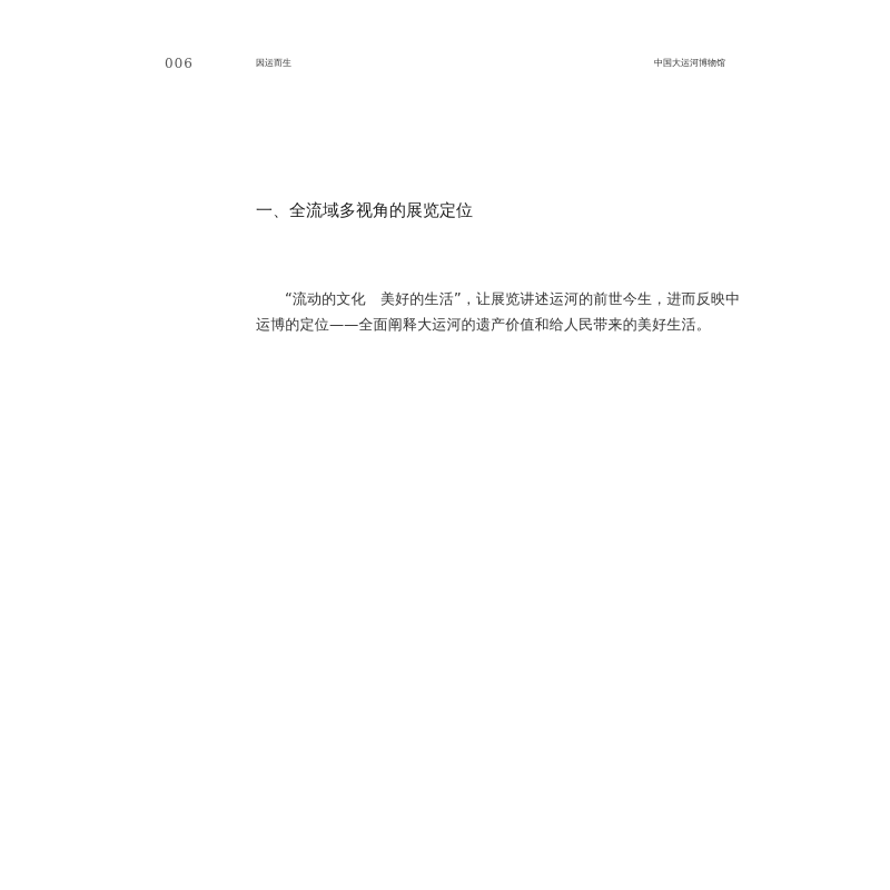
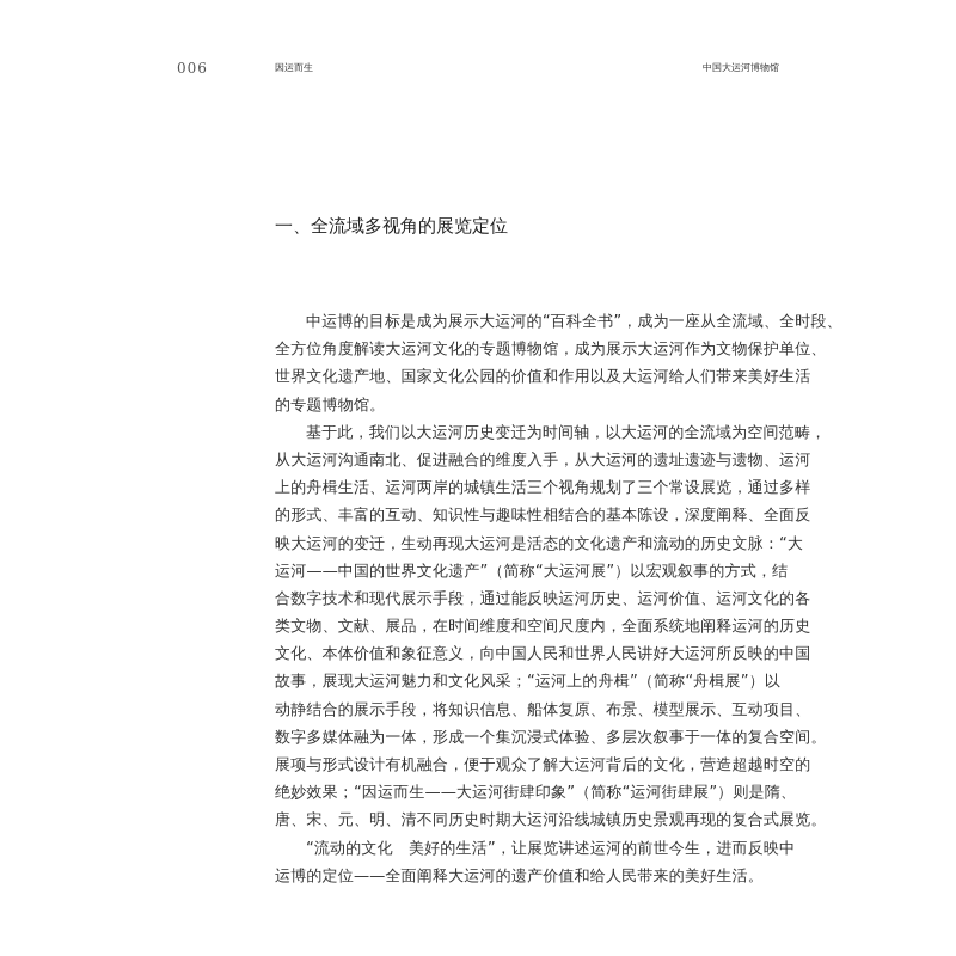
  006
  因运而生
  中国大运河博物馆
  一、全流域多视角的展览定位
+ 中运博的目标是成为展示大运河的“百科全书”，成为一座从全流域、全时段、
+ 全方位角度解读大运河文化的专题博物馆，成为展示大运河作为文物保护单位、
+ 世界文化遗产地、国家文化公园的价值和作用以及大运河给人们带来美好生活
+ 的专题博物馆。
+ 基于此，我们以大运河历史变迁为时间轴，以大运河的全流域为空间范畴，
+ 从大运河沟通南北、促进融合的维度入手，从大运河的遗址遗迹与遗物、运河
+ 上的舟楫生活、运河两岸的城镇生活三个视角规划了三个常设展览，通过多样
+ 的形式、丰富的互动、知识性与趣味性相结合的基本陈设，深度阐释、全面反
+ 映大运河的变迁，生动再现大运河是活态的文化遗产和流动的历史文脉：“大
+ 运河——中国的世界文化遗产”（简称“大运河展”）以宏观叙事的方式，结
+ 合数字技术和现代展示手段，通过能反映运河历史、运河价值、运河文化的各
+ 类文物、文献、展品，在时间维度和空间尺度内，全面系统地阐释运河的历史
+ 文化、本体价值和象征意义，向中国人民和世界人民讲好大运河所反映的中国
+ 故事，展现大运河魅力和文化风采；“运河上的舟楫”（简称“舟楫展”）以
+ 动静结合的展示手段，将知识信息、船体复原、布景、模型展示、互动项目、
+ 数字多媒体融为一体，形成一个集沉浸式体验、多层次叙事于一体的复合空间。
+ 展项与形式设计有机融合，便于观众了解大运河背后的文化，营造超越时空的
+ 绝妙效果；“因运而生——大运河街肆印象”（简称“运河街肆展”）则是隋、
+ 唐、宋、元、明、清不同历史时期大运河沿线城镇历史景观再现的复合式展览。
  “流动的文化 美好的生活”，让展览讲述运河的前世今生，进而反映中
  运博的定位——全面阐释大运河的遗产价值和给人民带来的美好生活。
